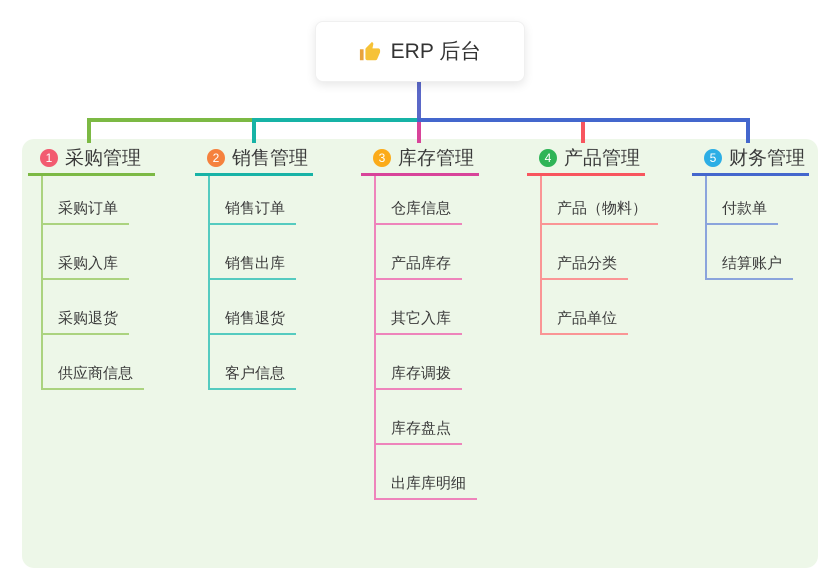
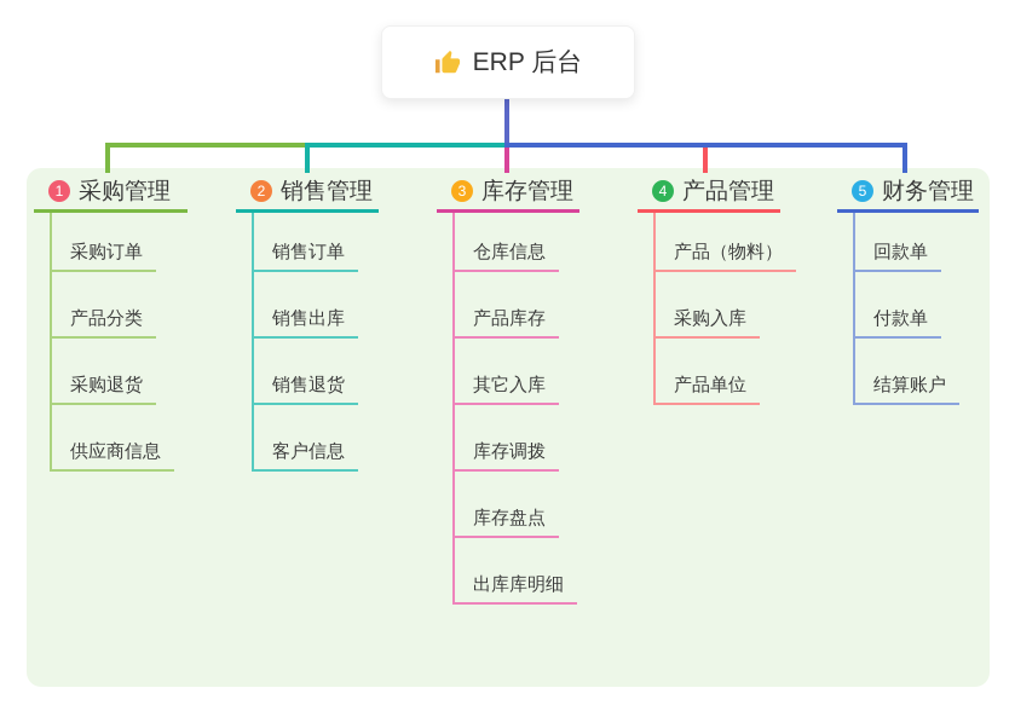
  ERP 后台
  1
  采购管理
  采购订单
- 采购入库
+ 产品分类
  采购退货
  供应商信息
  2
  销售管理
  销售订单
  销售出库
  销售退货
  客户信息
  3
  库存管理
  仓库信息
  产品库存
  其它入库
  库存调拨
  库存盘点
  出库库明细
  4
  产品管理
  产品（物料）
- 产品分类
+ 采购入库
  产品单位
  5
  财务管理
+ 回款单
  付款单
  结算账户
